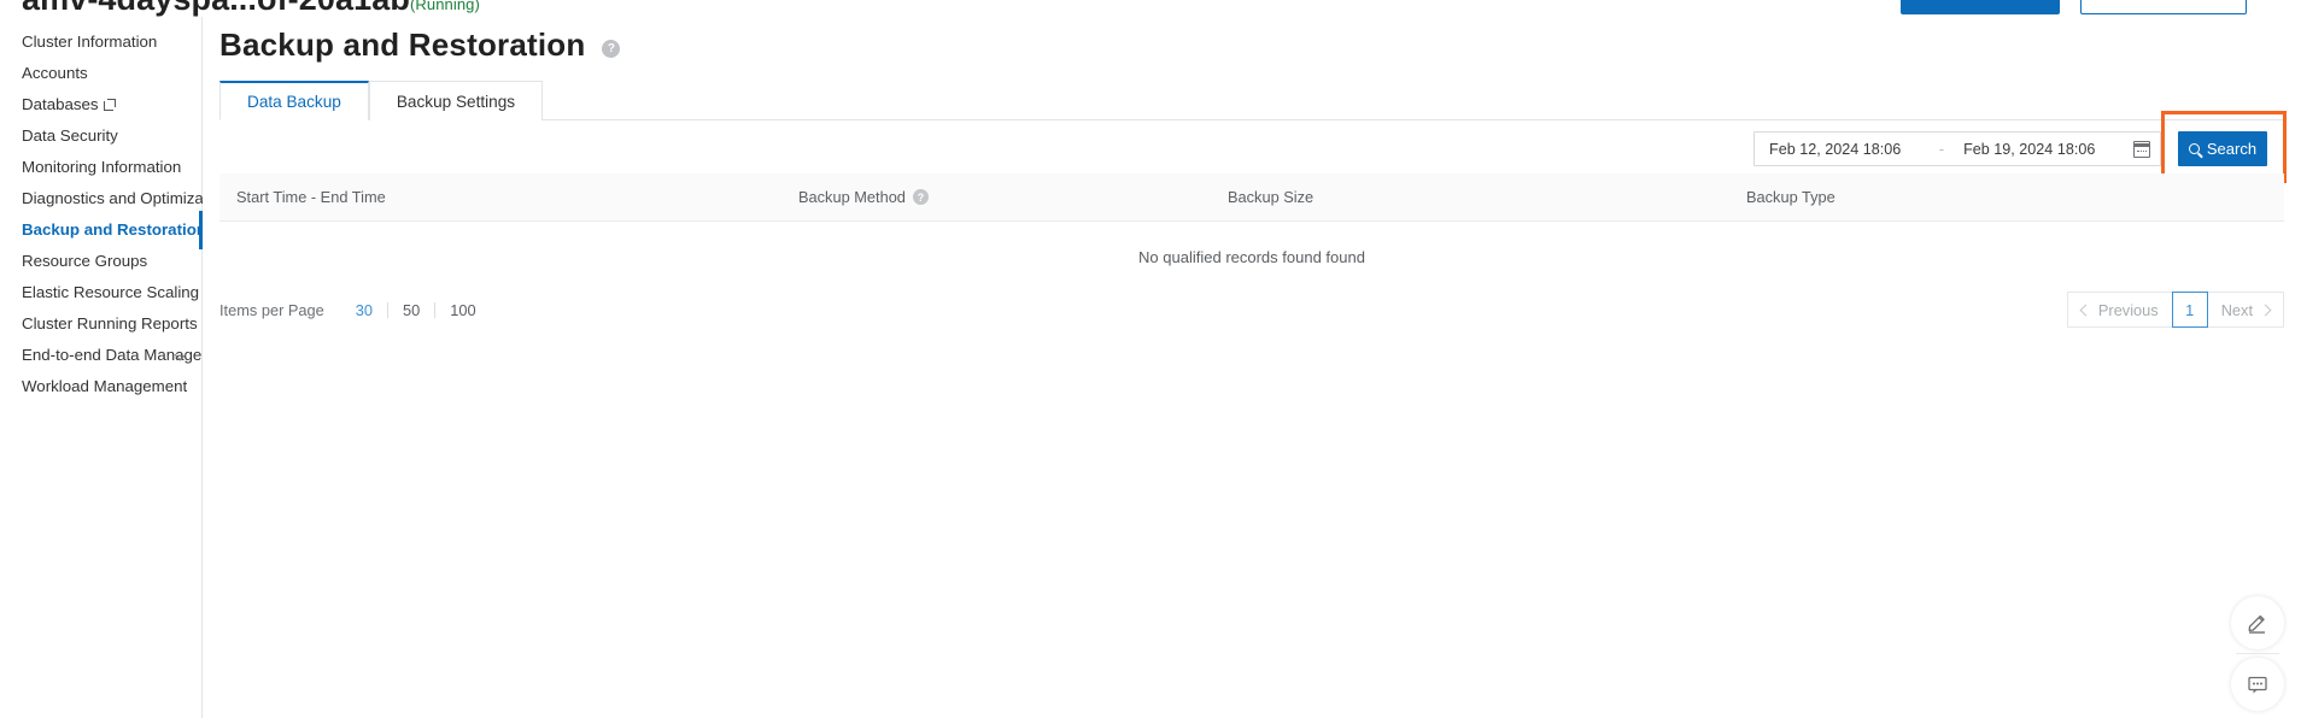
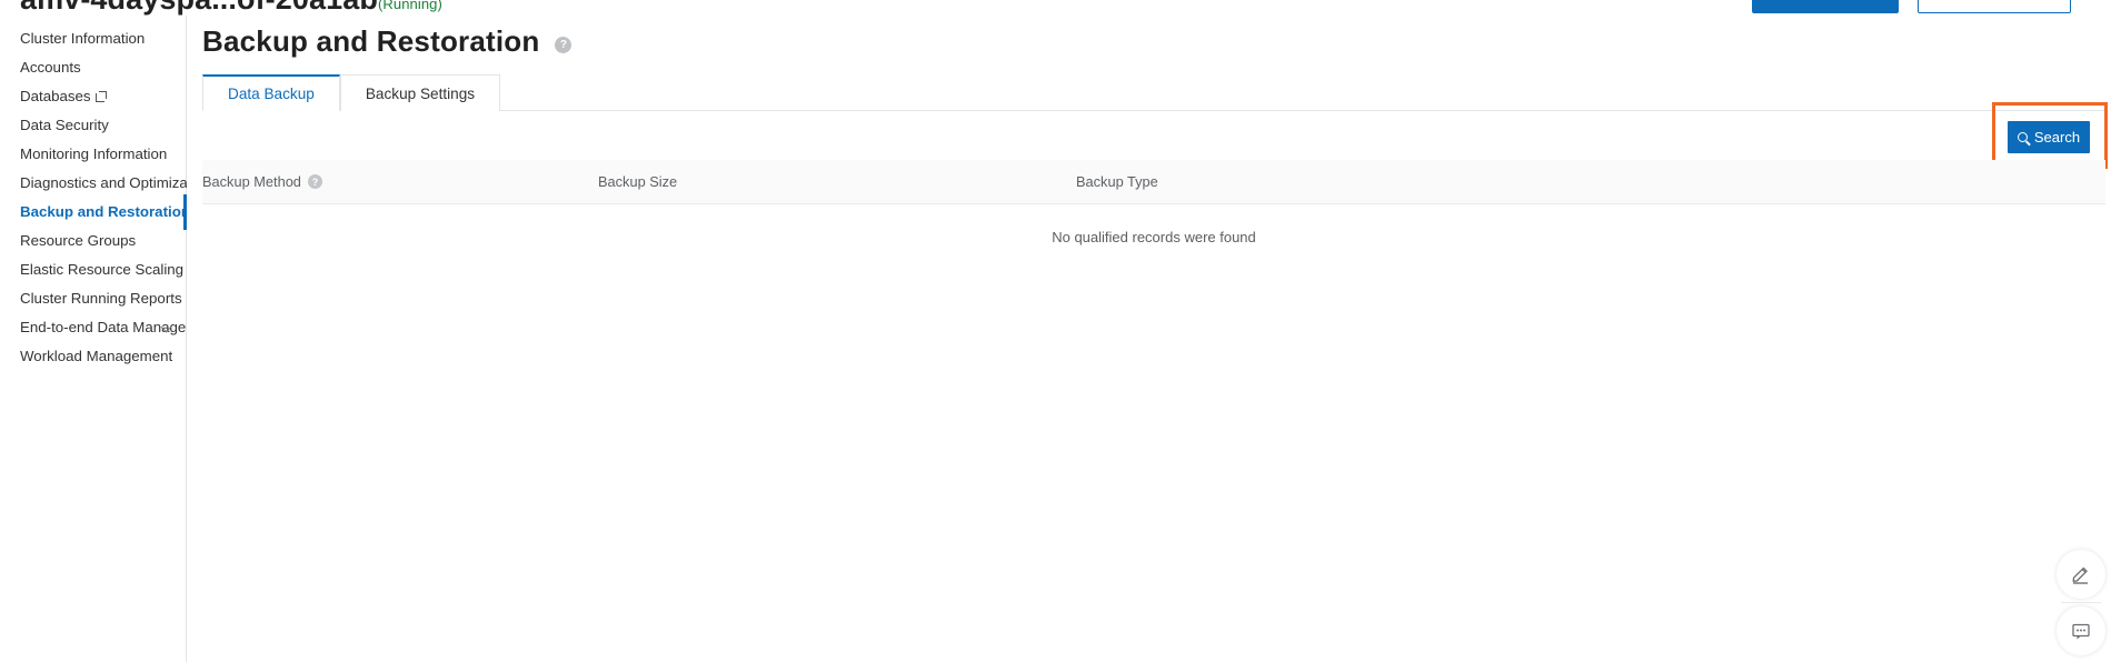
  Cluster Information
  Accounts
  Databases
  Data Security
  Monitoring Information
  Diagnostics and Optimiza
  Backup and Restoratio
  Resource Groups
  Elastic Resource Scaling
  Cluster Running Reports
  End-to-end Data Manage
  Workload Management
  Backup and Restoration
  ?
  Data Backup
  Backup Settings
- Feb 12, 2024 18:06
- -
- Feb 19, 2024 18:06
  Search
- Start Time - End Time
  Backup Method
  ?
  Backup Size
  Backup Type
- No qualified records found found
+ No qualified records were found
- Items per Page
- 30
- 50
- 100
- Previous
- 1
- Next
